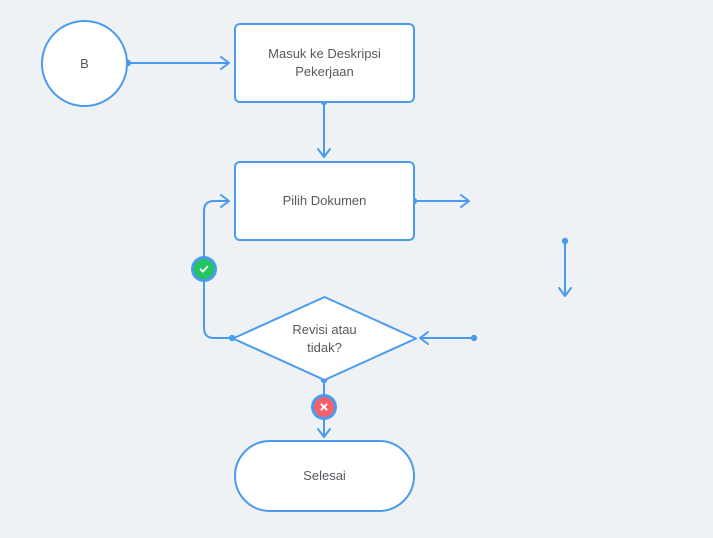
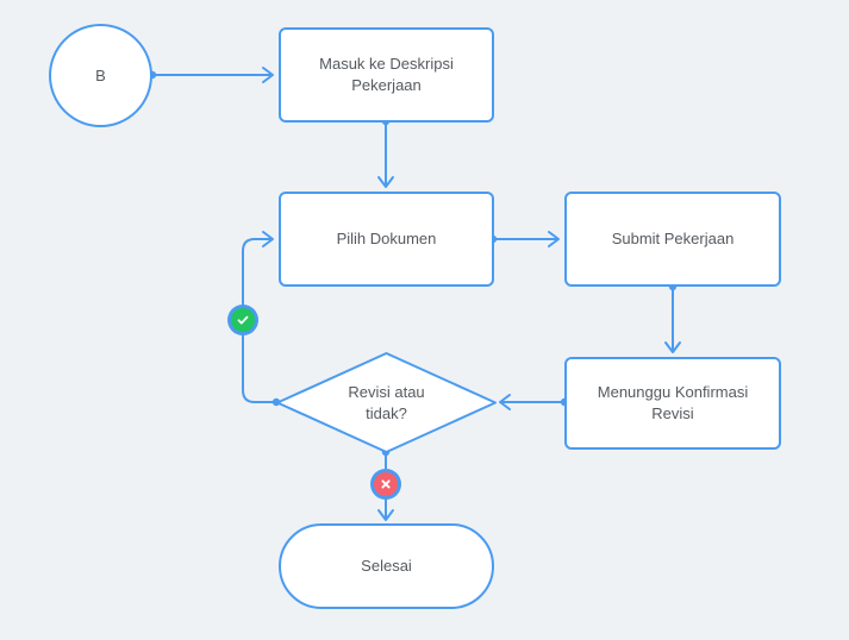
  B
  Masuk ke Deskripsi
  Pekerjaan
  Pilih Dokumen
+ Submit Pekerjaan
+ Menunggu Konfirmasi
+ Revisi
  Revisi atau
  tidak?
  Selesai
